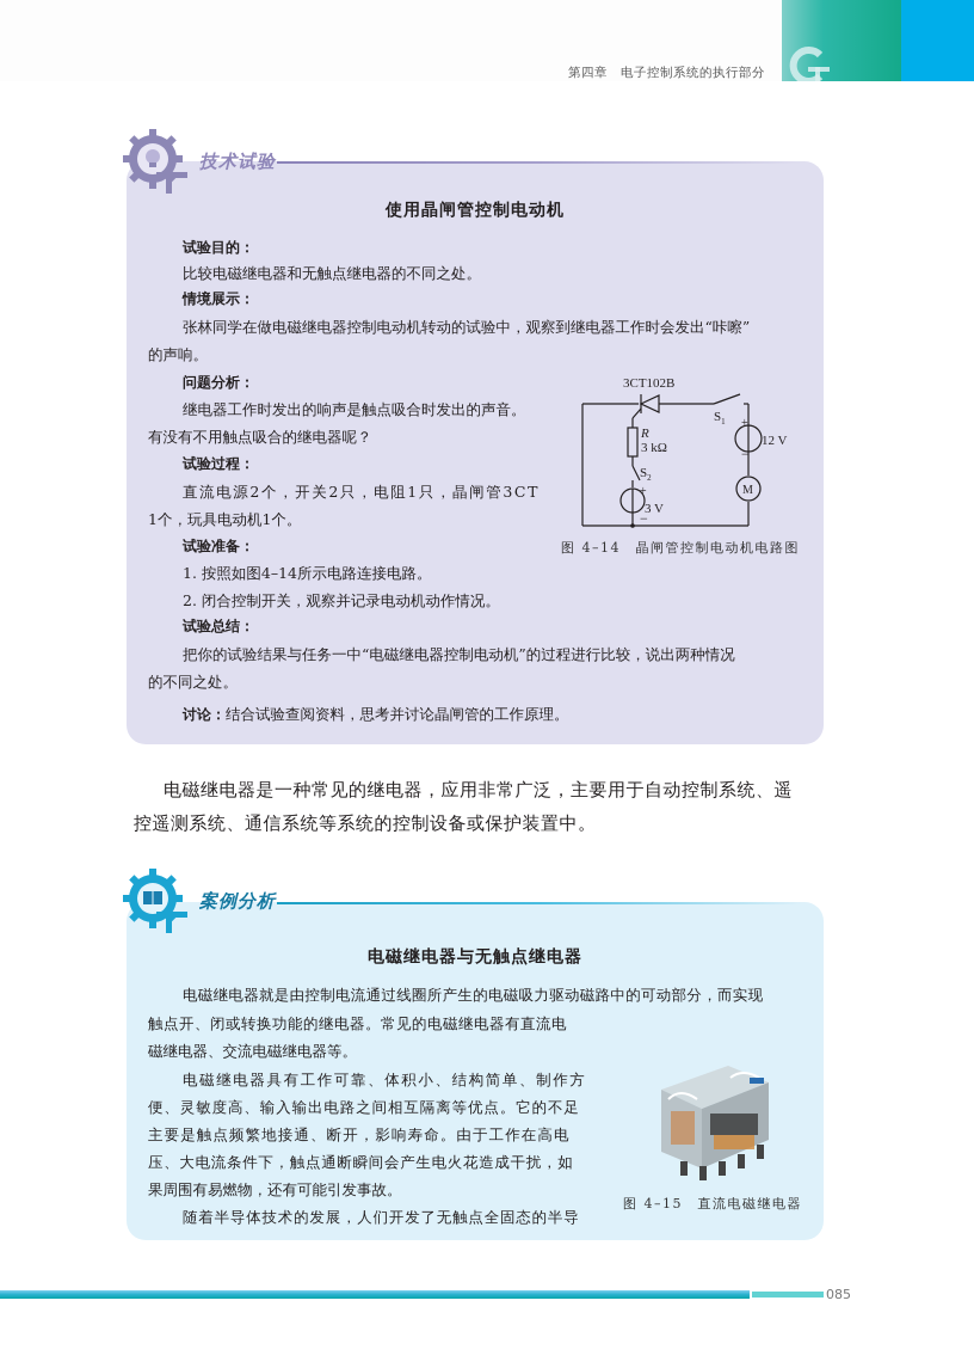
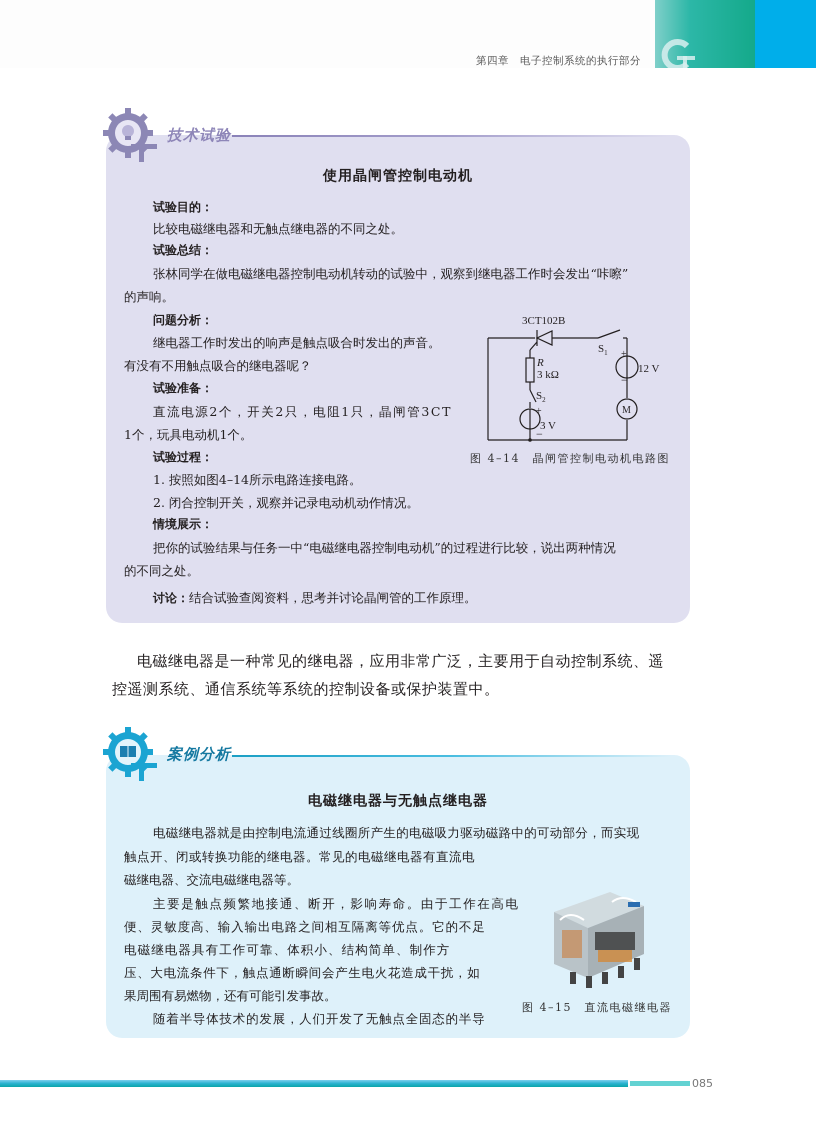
  第四章 电子控制系统的执行部分
  技术试验
  使用晶闸管控制电动机
  试验目的：
  比较电磁继电器和无触点继电器的不同之处。
- 情境展示：
+ 试验总结：
  张林同学在做电磁继电器控制电动机转动的试验中，观察到继电器工作时会发出“咔嚓”
  的声响。
  问题分析：
  继电器工作时发出的响声是触点吸合时发出的声音。
  有没有不用触点吸合的继电器呢？
- 试验过程：
+ 试验准备：
  直流电源2个，开关2只，电阻1只，晶闸管3CT
  1个，玩具电动机1个。
- 试验准备：
+ 试验过程：
  1. 按照如图4–14所示电路连接电路。
  2. 闭合控制开关，观察并记录电动机动作情况。
- 试验总结：
+ 情境展示：
  把你的试验结果与任务一中“电磁继电器控制电动机”的过程进行比较，说出两种情况
  的不同之处。
  讨论：结合试验查阅资料，思考并讨论晶闸管的工作原理。
  3CT102B
  S1
  R
  3 kΩ
  S2
  +
  3 V
  −
  +
  12 V
  −
  M
  图 4–14 晶闸管控制电动机电路图
  电磁继电器是一种常见的继电器，应用非常广泛，主要用于自动控制系统、遥
  控遥测系统、通信系统等系统的控制设备或保护装置中。
  案例分析
  电磁继电器与无触点继电器
  电磁继电器就是由控制电流通过线圈所产生的电磁吸力驱动磁路中的可动部分，而实现
  触点开、闭或转换功能的继电器。常见的电磁继电器有直流电
  磁继电器、交流电磁继电器等。
- 电磁继电器具有工作可靠、体积小、结构简单、制作方
+ 主要是触点频繁地接通、断开，影响寿命。由于工作在高电
  便、灵敏度高、输入输出电路之间相互隔离等优点。它的不足
- 主要是触点频繁地接通、断开，影响寿命。由于工作在高电
+ 电磁继电器具有工作可靠、体积小、结构简单、制作方
  压、大电流条件下，触点通断瞬间会产生电火花造成干扰，如
  果周围有易燃物，还有可能引发事故。
  随着半导体技术的发展，人们开发了无触点全固态的半导
  图 4–15 直流电磁继电器
  085
